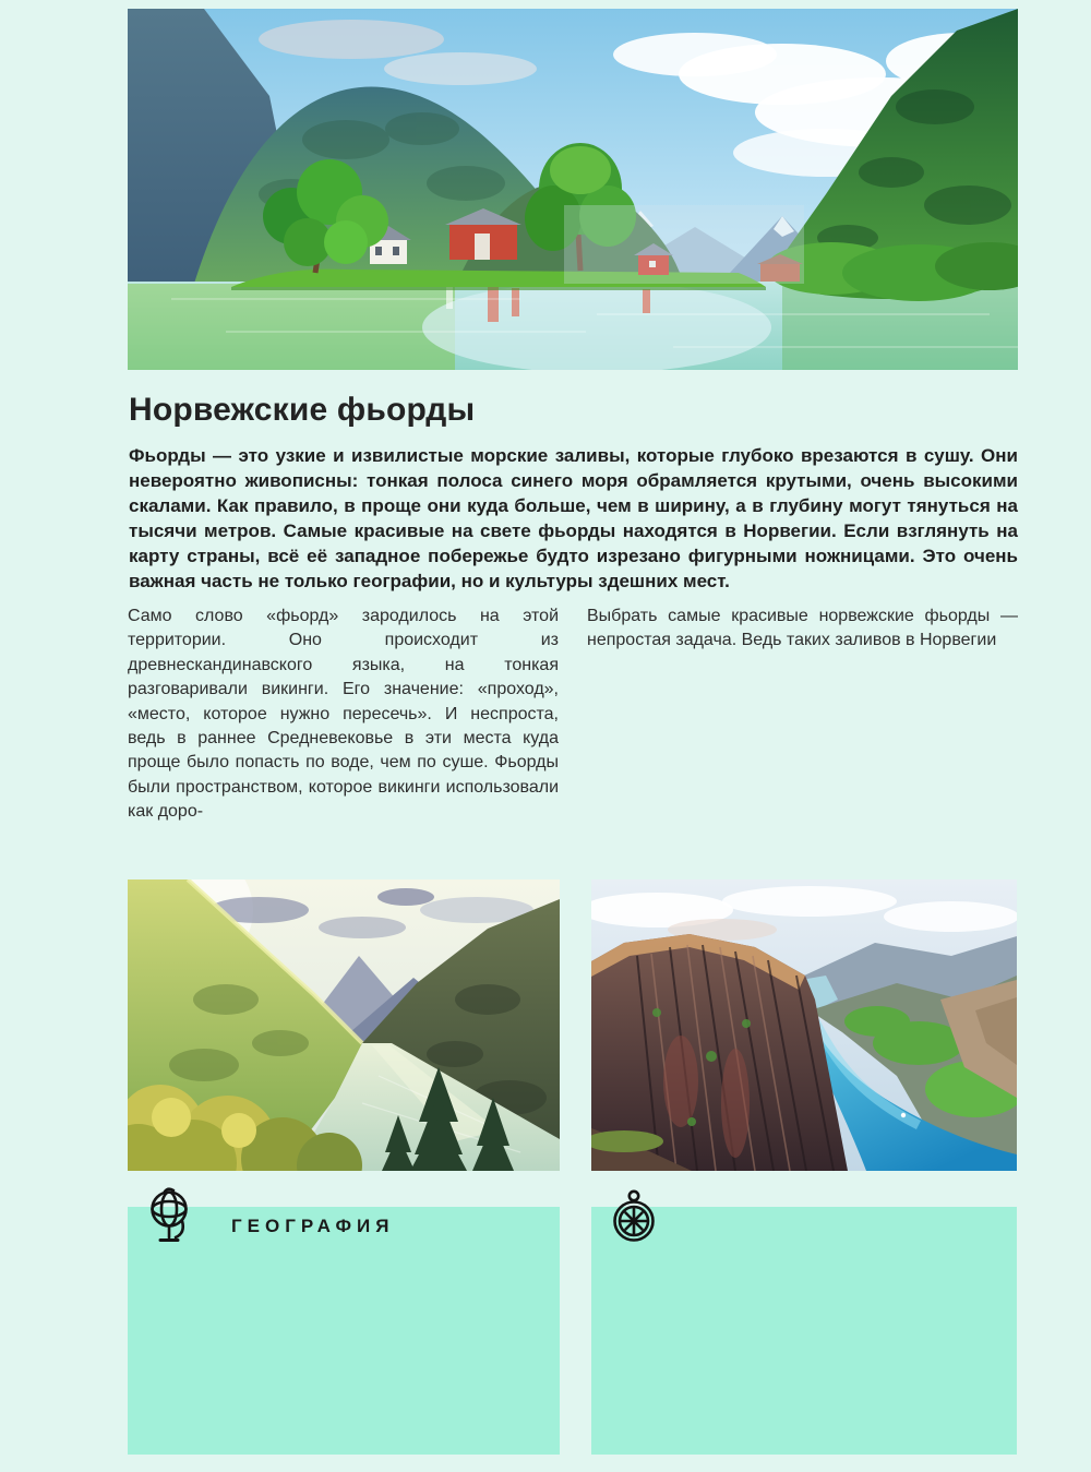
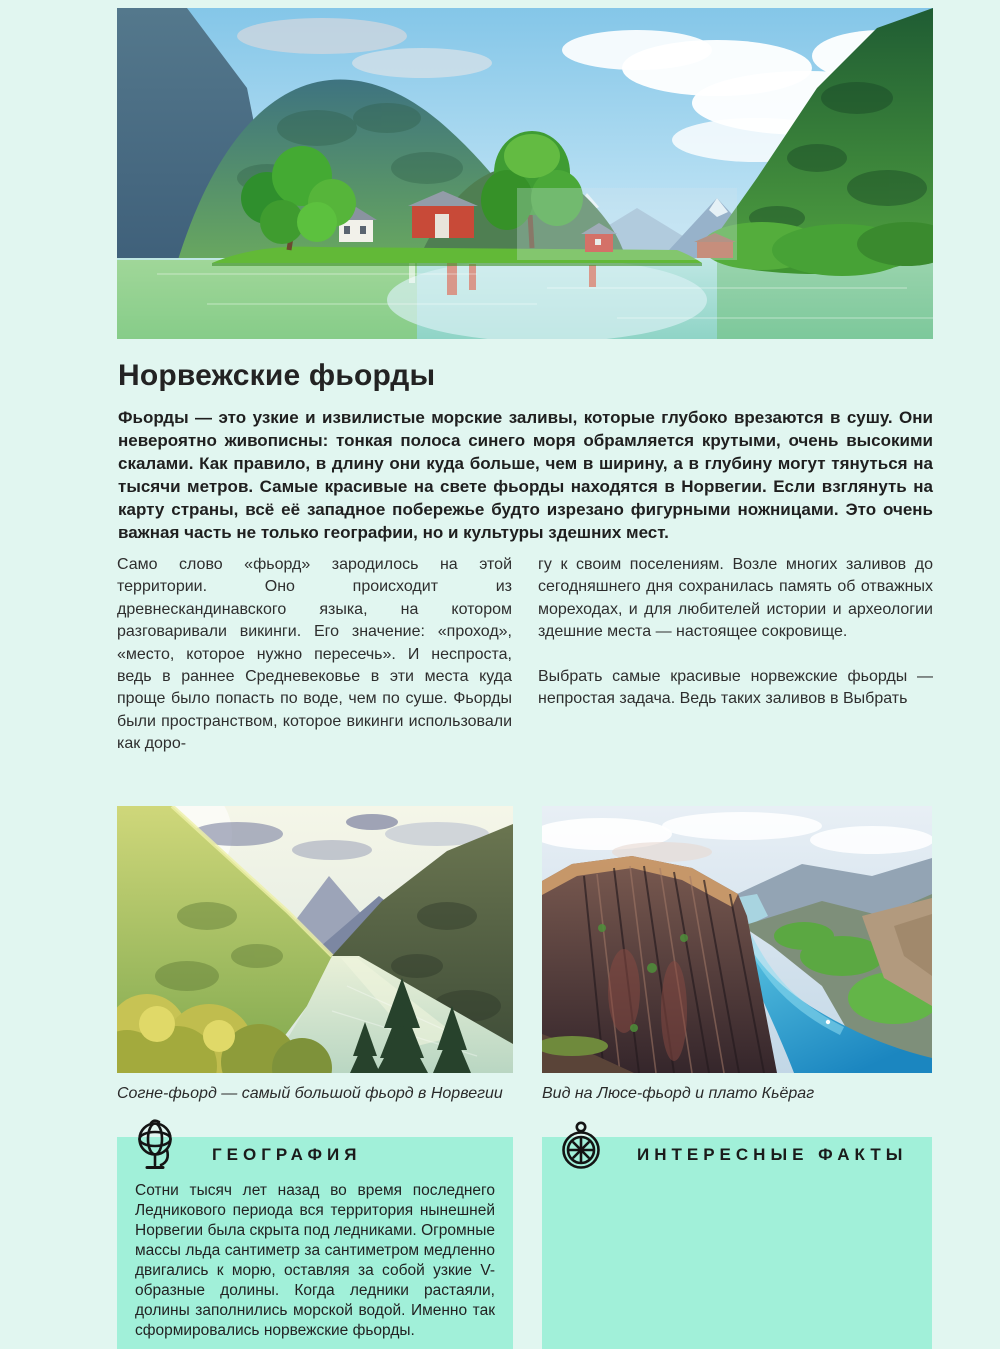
  Норвежские фьорды
- Фьорды — это узкие и извилистые морские заливы, которые глубоко врезаются в сушу. Они невероятно живописны: тонкая полоса синего моря обрамляется крутыми, очень высокими скалами. Как правило, в проще они куда больше, чем в ширину, а в глубину могут тянуться на тысячи метров. Самые красивые на свете фьорды находятся в Норвегии. Если взглянуть на карту страны, всё её западное побережье будто изрезано фигурными ножницами. Это очень важная часть не только географии, но и культуры здешних мест.
+ Фьорды — это узкие и извилистые морские заливы, которые глубоко врезаются в сушу. Они невероятно живописны: тонкая полоса синего моря обрамляется крутыми, очень высокими скалами. Как правило, в длину они куда больше, чем в ширину, а в глубину могут тянуться на тысячи метров. Самые красивые на свете фьорды находятся в Норвегии. Если взглянуть на карту страны, всё её западное побережье будто изрезано фигурными ножницами. Это очень важная часть не только географии, но и культуры здешних мест.
- Само слово «фьорд» зародилось на этой территории. Оно происходит из древнескандинавского языка, на тонкая разговаривали викинги. Его значение: «проход», «место, которое нужно пересечь». И неспроста, ведь в раннее Средневековье в эти места куда проще было попасть по воде, чем по суше. Фьорды были пространством, которое викинги использовали как доро-
+ Само слово «фьорд» зародилось на этой территории. Оно происходит из древнескандинавского языка, на котором разговаривали викинги. Его значение: «проход», «место, которое нужно пересечь». И неспроста, ведь в раннее Средневековье в эти места куда проще было попасть по воде, чем по суше. Фьорды были пространством, которое викинги использовали как доро-
+ гу к своим поселениям. Возле многих заливов до сегодняшнего дня сохранилась память об отважных мореходах, и для любителей истории и археологии здешние места — настоящее сокровище.
- Выбрать самые красивые норвежские фьорды — непростая задача. Ведь таких заливов в Норвегии
+ Выбрать самые красивые норвежские фьорды — непростая задача. Ведь таких заливов в Выбрать
+ Согне-фьорд — самый большой фьорд в Норвегии
+ Вид на Люсе-фьорд и плато Кьёраг
  ГЕОГРАФИЯ
+ Сотни тысяч лет назад во время последнего Ледникового периода вся территория нынешней Норвегии была скрыта под ледниками. Огромные массы льда сантиметр за сантиметром медленно двигались к морю, оставляя за собой узкие V-образные долины. Когда ледники растаяли, долины заполнились морской водой. Именно так сформировались норвежские фьорды.
+ ИНТЕРЕСНЫЕ ФАКТЫ
